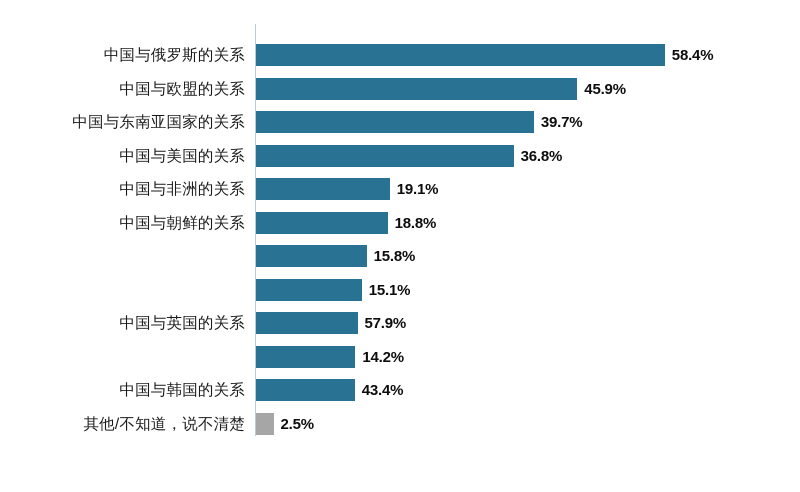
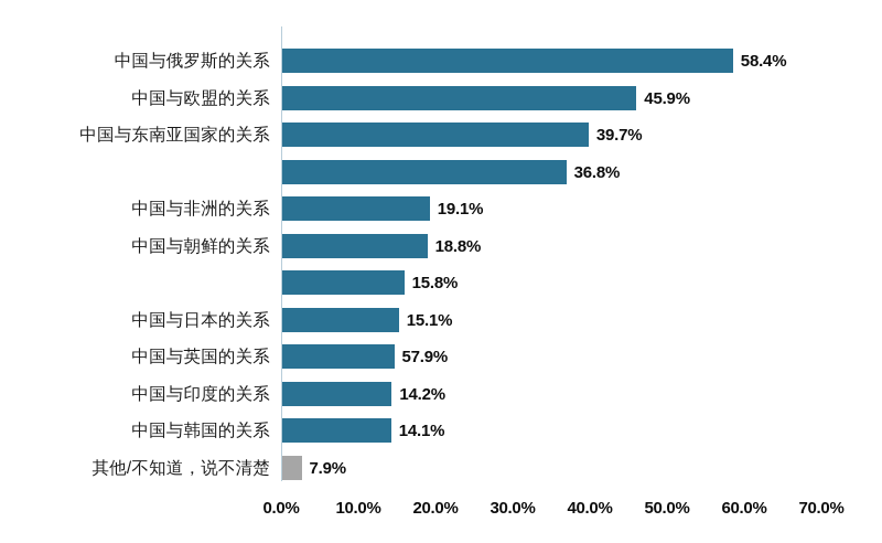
  中国与俄罗斯的关系
  58.4%
  中国与欧盟的关系
  45.9%
  中国与东南亚国家的关系
  39.7%
- 中国与美国的关系
  36.8%
  中国与非洲的关系
  19.1%
  中国与朝鲜的关系
  18.8%
  15.8%
+ 中国与日本的关系
  15.1%
  中国与英国的关系
  57.9%
+ 中国与印度的关系
  14.2%
  中国与韩国的关系
- 43.4%
+ 14.1%
  其他/不知道，说不清楚
- 2.5%
+ 7.9%
+ 0.0%
+ 10.0%
+ 20.0%
+ 30.0%
+ 40.0%
+ 50.0%
+ 60.0%
+ 70.0%
